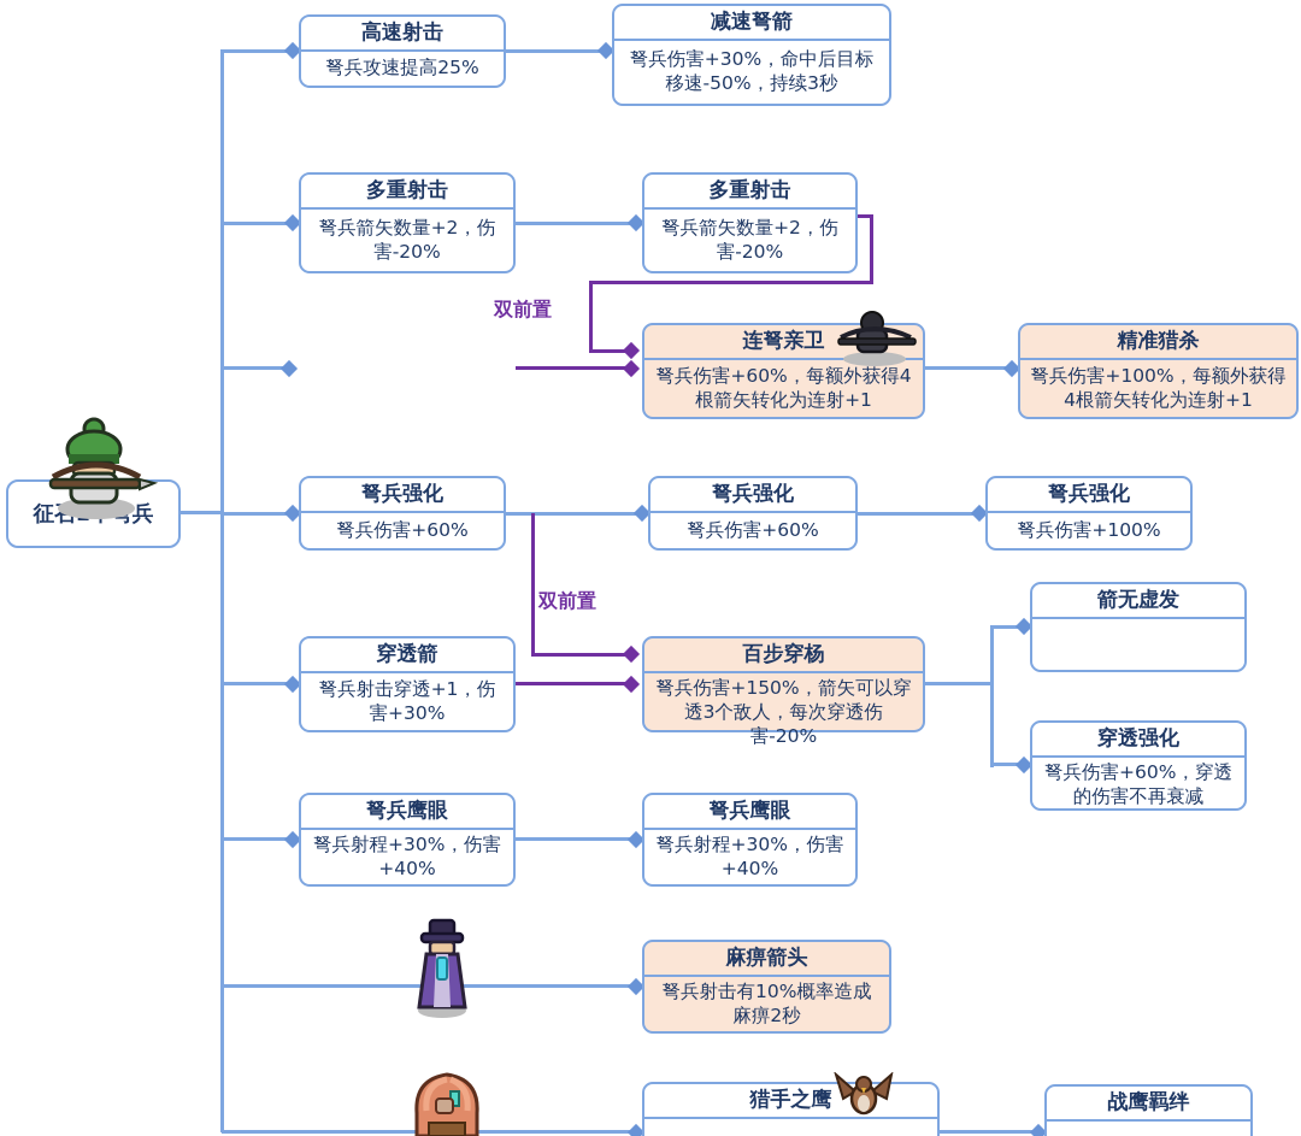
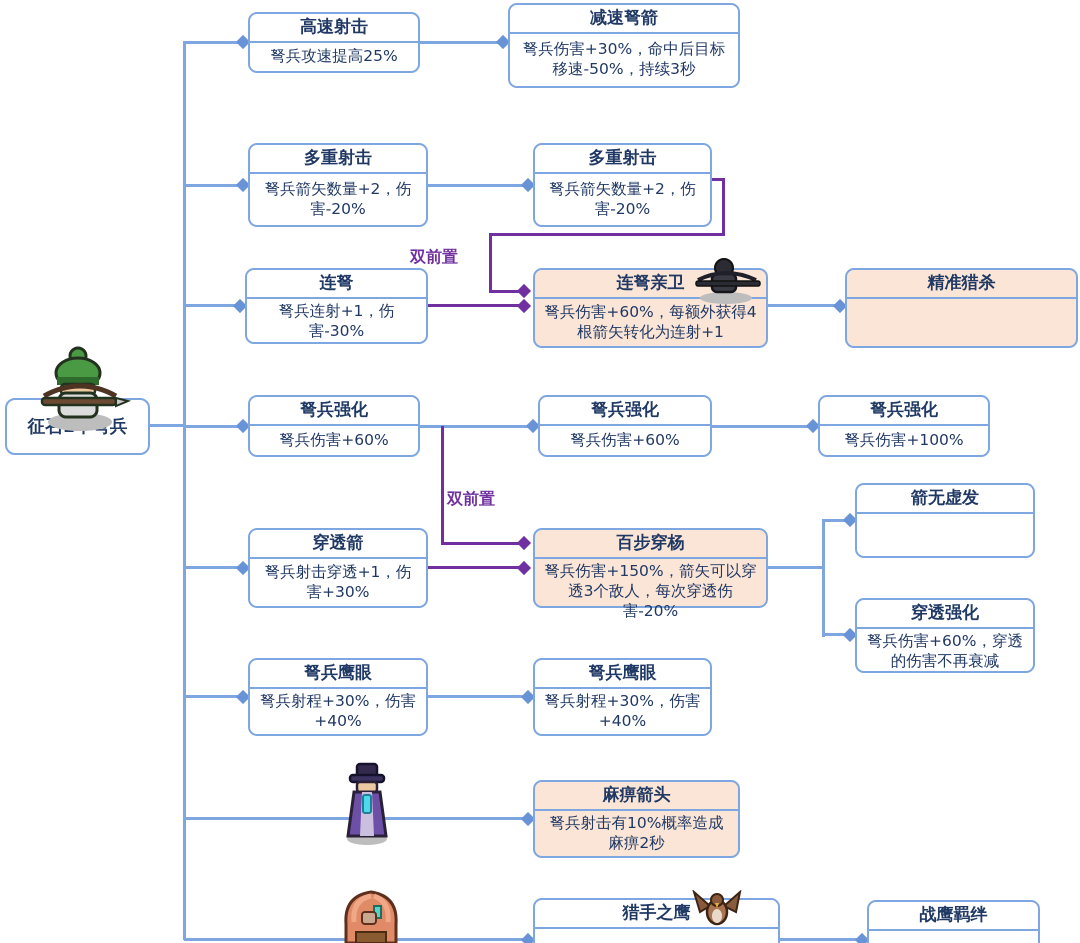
  双前置
  双前置
  高速射击
  弩兵攻速提高25%
  减速弩箭
  弩兵伤害+30%，命中后目标移速-50%，持续3秒
  多重射击
  弩兵箭矢数量+2，伤害-20%
  多重射击
  弩兵箭矢数量+2，伤害-20%
+ 连弩
+ 弩兵连射+1，伤害-30%
  连弩亲卫
  弩兵伤害+60%，每额外获得4根箭矢转化为连射+1
  精准猎杀
- 弩兵伤害+100%，每额外获得4根箭矢转化为连射+1
  弩兵强化
  弩兵伤害+60%
  弩兵强化
  弩兵伤害+60%
  弩兵强化
  弩兵伤害+100%
  穿透箭
  弩兵射击穿透+1，伤害+30%
  百步穿杨
  弩兵伤害+150%，箭矢可以穿透3个敌人，每次穿透伤害-20%
  箭无虚发
  穿透强化
  弩兵伤害+60%，穿透的伤害不再衰减
  弩兵鹰眼
  弩兵射程+30%，伤害+40%
  弩兵鹰眼
  弩兵射程+30%，伤害+40%
  麻痹箭头
  弩兵射击有10%概率造成麻痹2秒
  猎手之鹰
  战鹰羁绊
